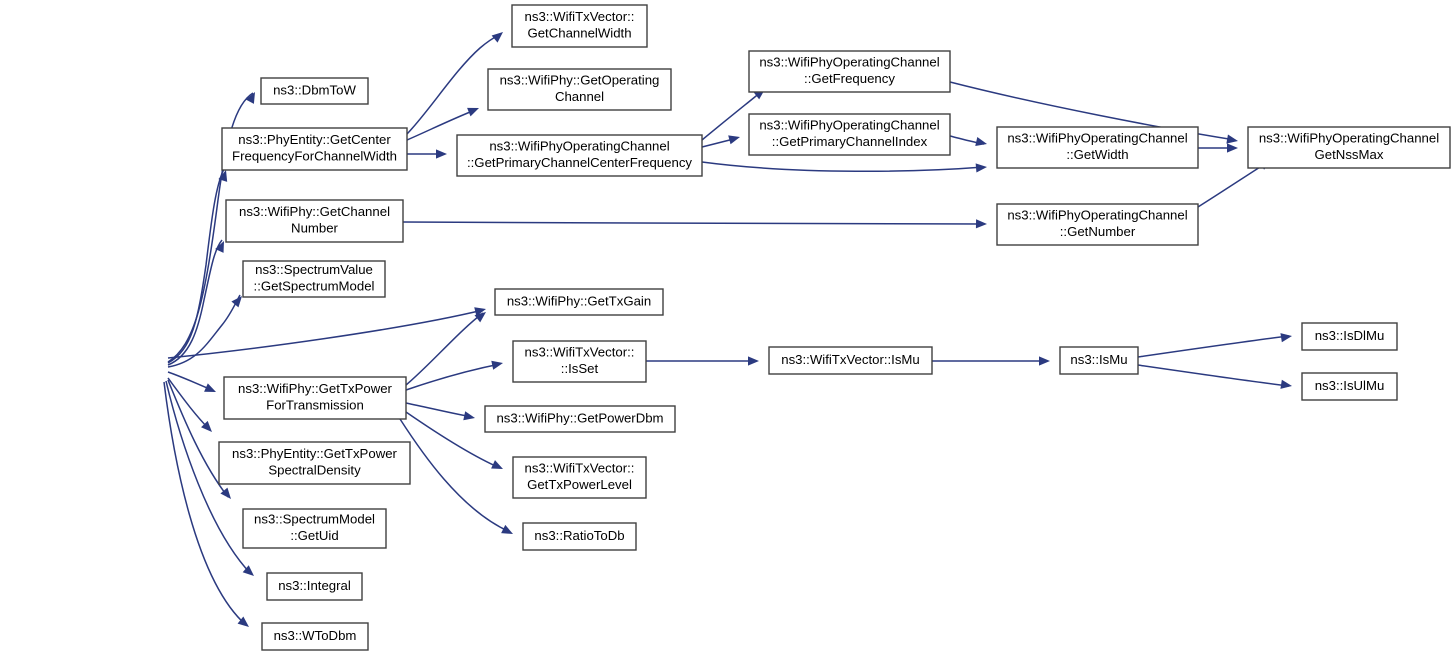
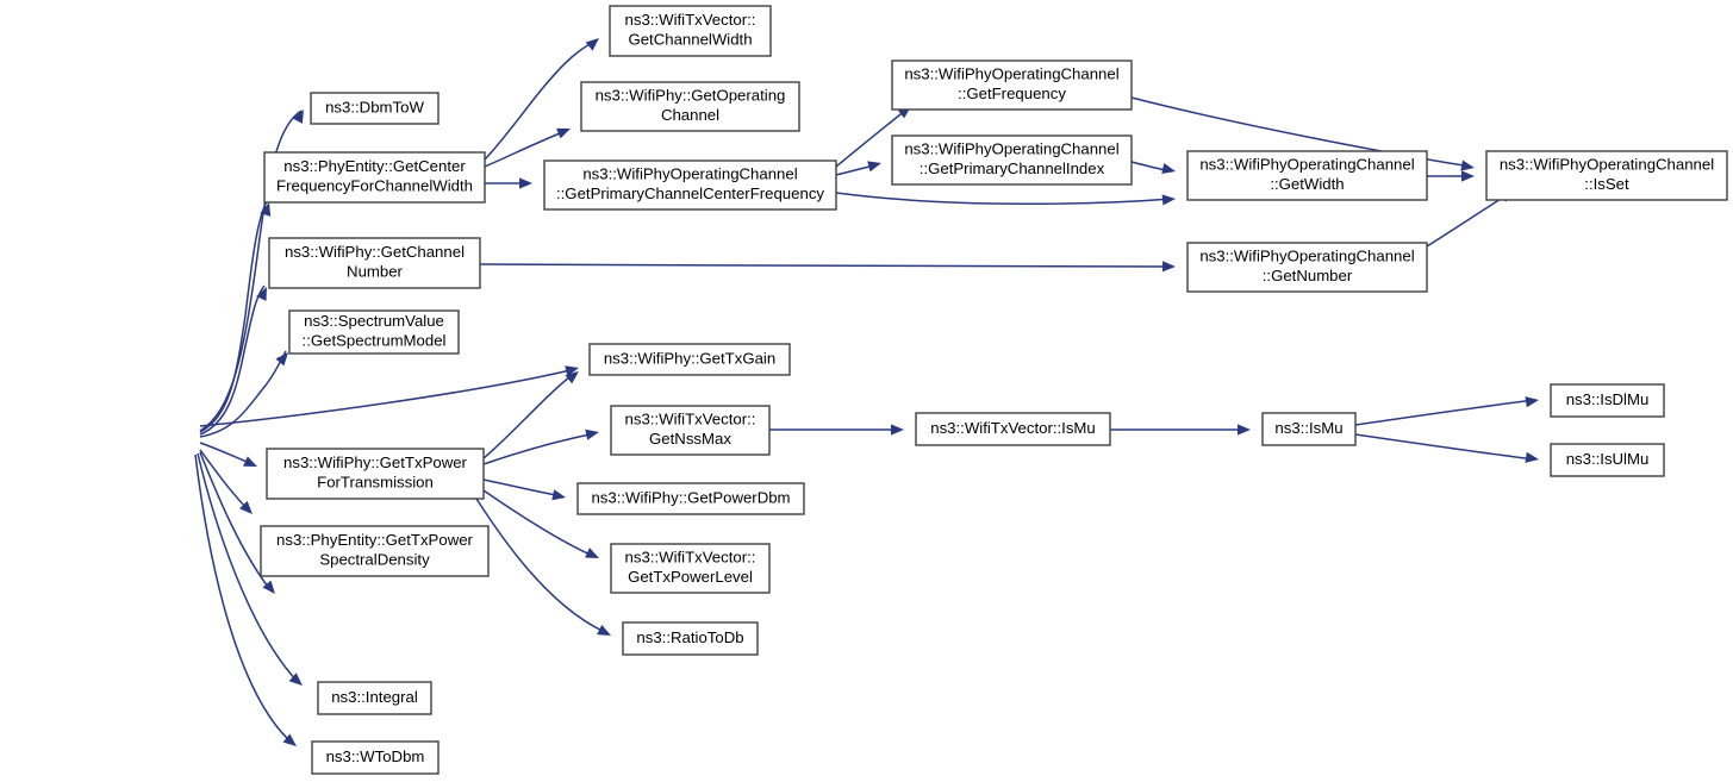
  ns3::DbmToW
  ns3::PhyEntity::GetCenter
  FrequencyForChannelWidth
  ns3::WifiPhy::GetChannel
  Number
  ns3::SpectrumValue
  ::GetSpectrumModel
  ns3::WifiPhy::GetTxPower
  ForTransmission
  ns3::PhyEntity::GetTxPower
  SpectralDensity
- ns3::SpectrumModel
- ::GetUid
  ns3::Integral
  ns3::WToDbm
  ns3::WifiTxVector::
  GetChannelWidth
  ns3::WifiPhy::GetOperating
  Channel
  ns3::WifiPhyOperatingChannel
  ::GetPrimaryChannelCenterFrequency
  ns3::WifiPhy::GetTxGain
  ns3::WifiTxVector::
- ::IsSet
+ GetNssMax
  ns3::WifiPhy::GetPowerDbm
  ns3::WifiTxVector::
  GetTxPowerLevel
  ns3::RatioToDb
  ns3::WifiPhyOperatingChannel
  ::GetFrequency
  ns3::WifiPhyOperatingChannel
  ::GetPrimaryChannelIndex
  ns3::WifiTxVector::IsMu
  ns3::WifiPhyOperatingChannel
  ::GetWidth
  ns3::WifiPhyOperatingChannel
  ::GetNumber
  ns3::IsMu
  ns3::WifiPhyOperatingChannel
- GetNssMax
+ ::IsSet
  ns3::IsDlMu
  ns3::IsUlMu
